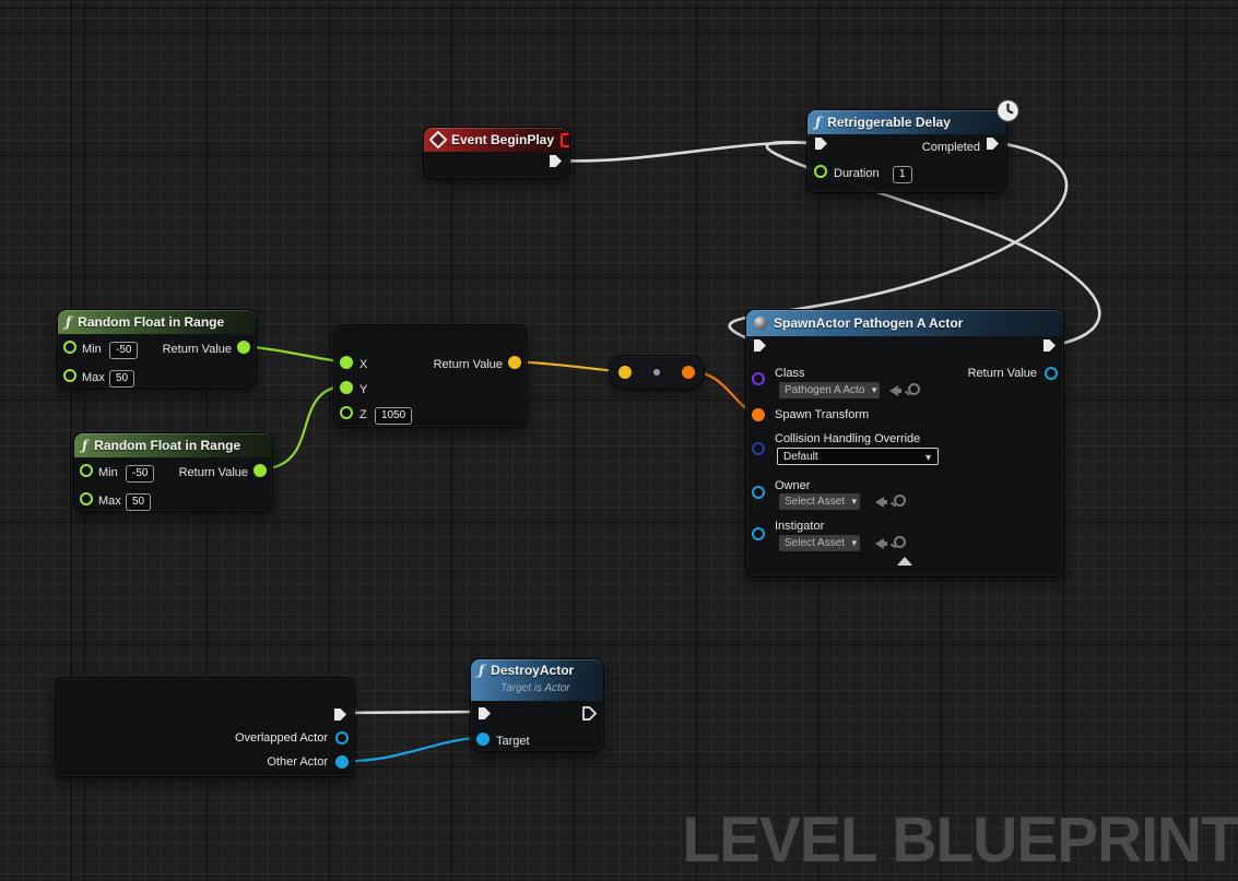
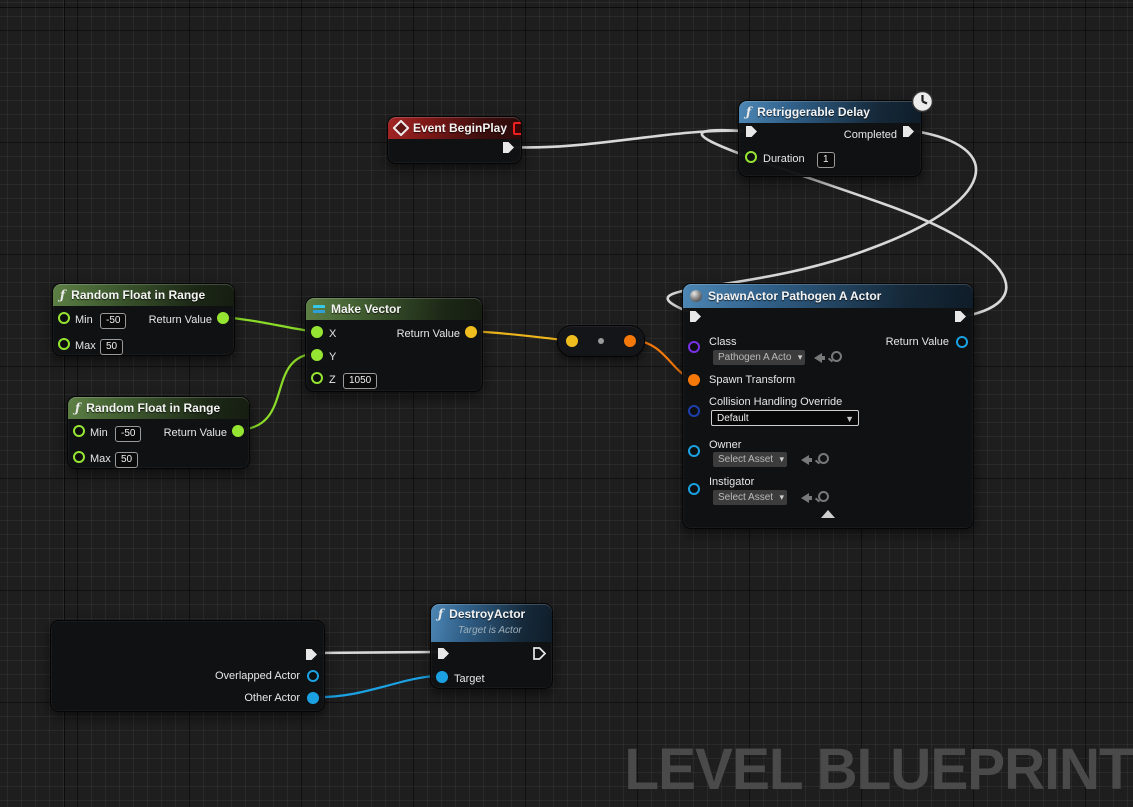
  Event BeginPlay
  ƒ
  Retriggerable Delay
  Completed
  Duration
  1
  ƒ
  Random Float in Range
  Min
  -50
  Return Value
  Max
  50
+ Make Vector
  X
  Return Value
  Y
  Z
  1050
  ƒ
  Random Float in Range
  Min
  -50
  Return Value
  Max
  50
  SpawnActor Pathogen A Actor
  Class
  Pathogen A Acto
  Return Value
  Spawn Transform
  Collision Handling Override
  Default
  Owner
  Select Asset
  Instigator
  Select Asset
  Overlapped Actor
  Other Actor
  ƒ
  DestroyActor
  Target is Actor
  Target
  LEVEL BLUEPRINT
